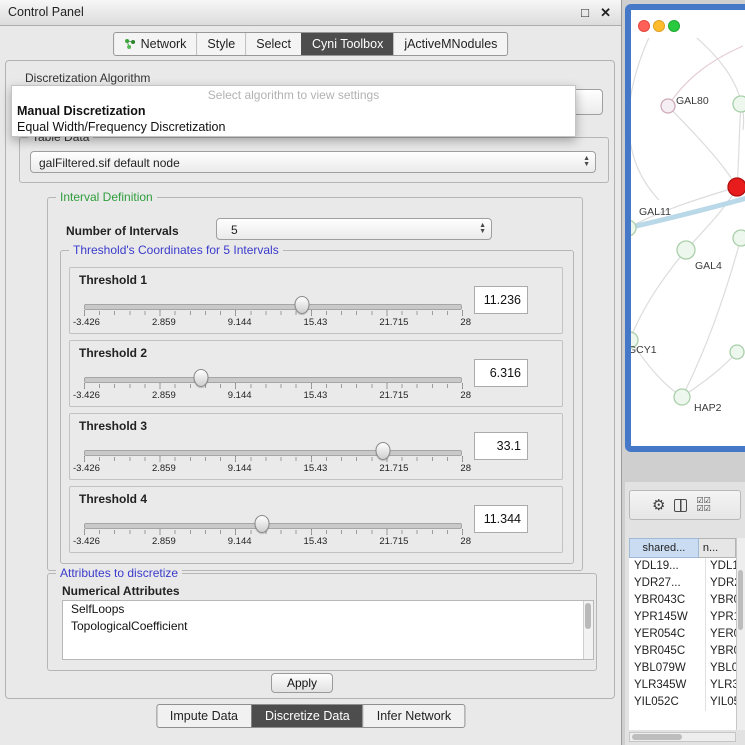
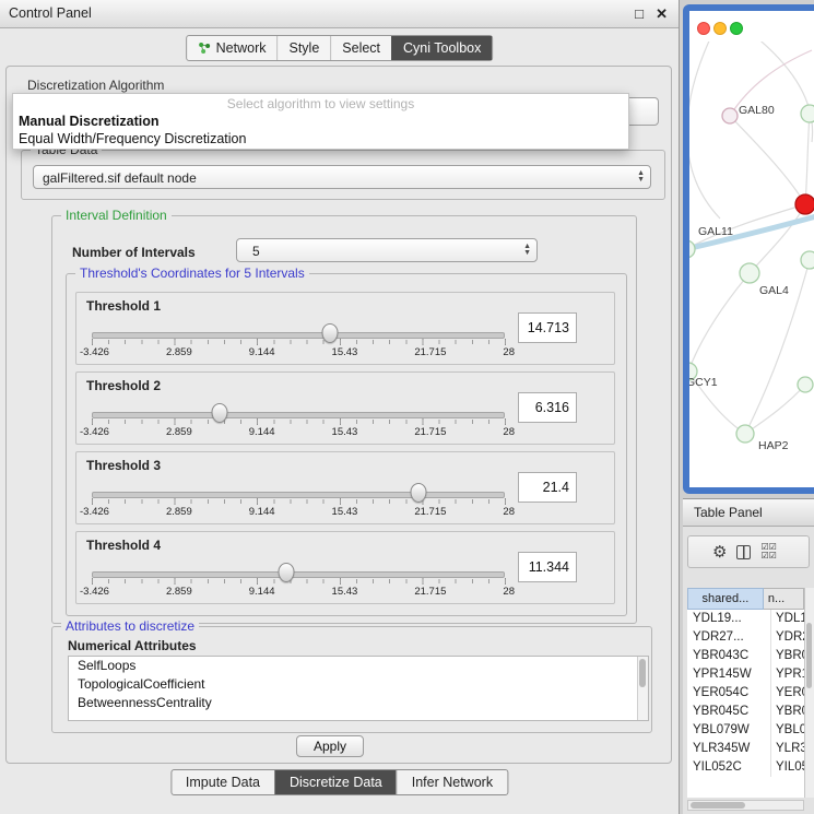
  Control Panel
  □
  ✕
  Network
  Style
  Select
  Cyni Toolbox
- jActiveMNodules
  Discretization Algorithm
  Select algorithm to view settings
  Manual Discretization
  Equal Width/Frequency Discretization
  Table Data
  galFiltered.sif default node
  Interval Definition
  Number of Intervals
  5
  Threshold's Coordinates for 5 Intervals
  Threshold 1
- 11.236
+ 14.713
  -3.426
  2.859
  9.144
  15.43
  21.715
  28
  Threshold 2
  6.316
  -3.426
  2.859
  9.144
  15.43
  21.715
  28
  Threshold 3
- 33.1
+ 21.4
  -3.426
  2.859
  9.144
  15.43
  21.715
  28
  Threshold 4
  11.344
  -3.426
  2.859
  9.144
  15.43
  21.715
  28
  Attributes to discretize
  Numerical Attributes
  SelfLoops
  TopologicalCoefficient
+ BetweennessCentrality
  Apply
  Impute Data
  Discretize Data
  Infer Network
  GAL80
  GAL11
  GAL4
  GCY1
  HAP2
+ Table Panel
  ⚙
  ☑
  ☑
  ☑
  ☑
  shared...
  n...
  YDL19...
  YDR27...
  YBR043C
  YPR145W
  YER054C
  YBR045C
  YBL079W
  YBL0
  YLR345W
  YIL052C
  YIL0
